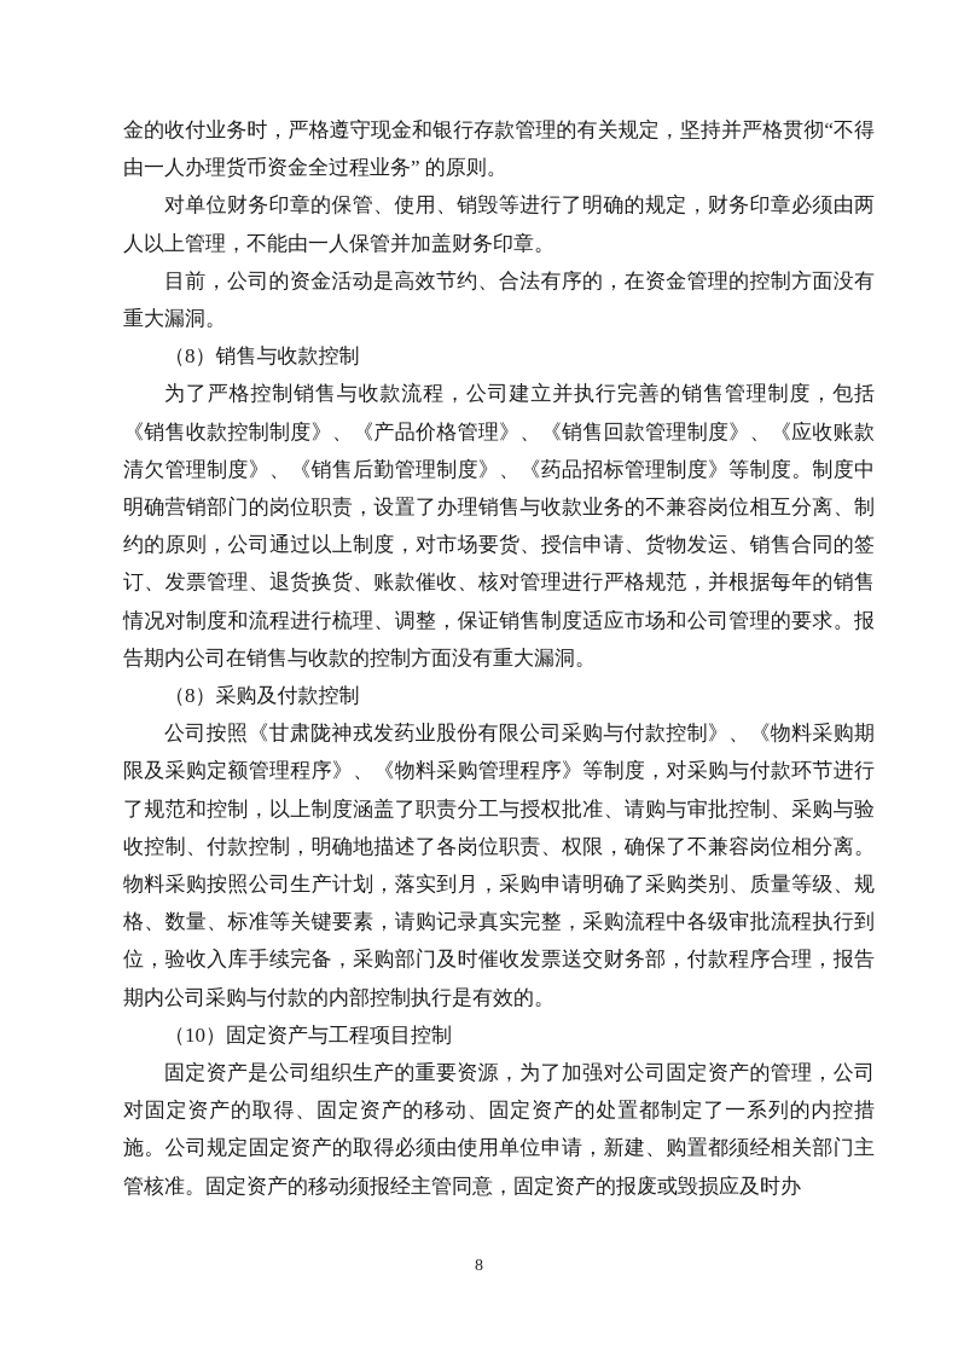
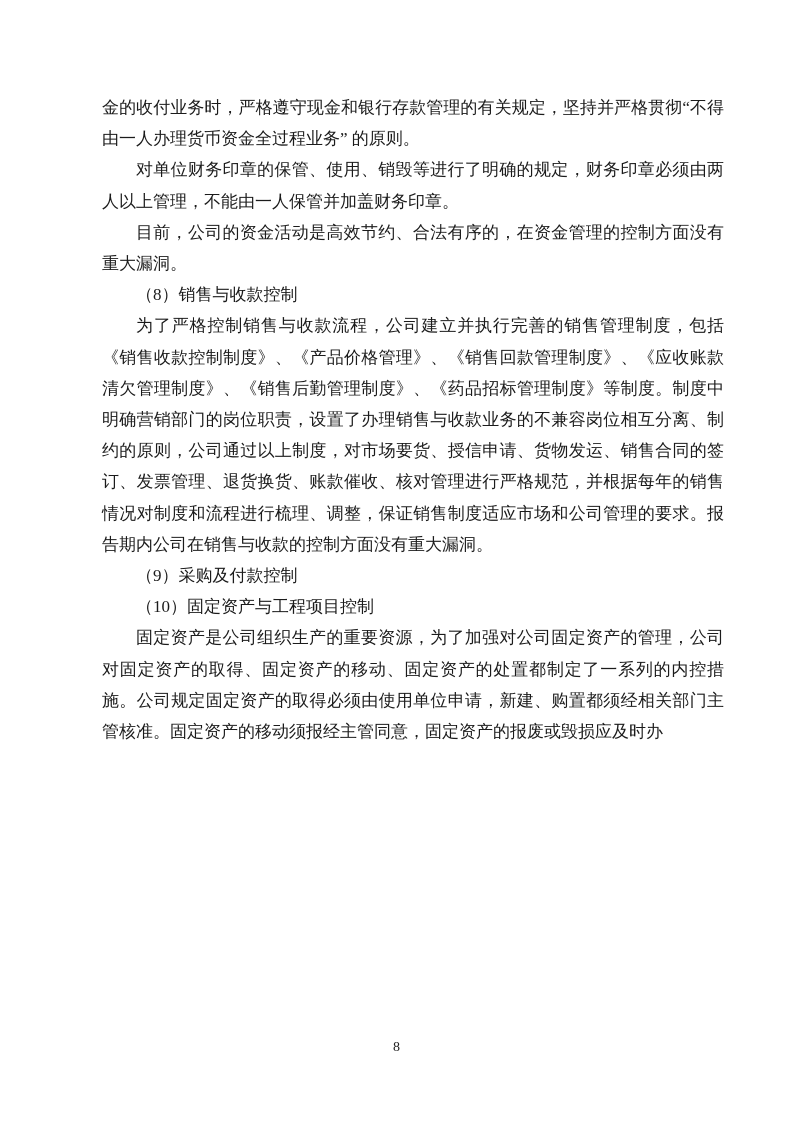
  金的收付业务时，严格遵守现金和银行存款管理的有关规定，坚持并严格贯彻“不得由一人办理货币资金全过程业务” 的原则。
  对单位财务印章的保管、使用、销毁等进行了明确的规定，财务印章必须由两人以上管理，不能由一人保管并加盖财务印章。
  目前，公司的资金活动是高效节约、合法有序的，在资金管理的控制方面没有重大漏洞。
  （8）销售与收款控制
  为了严格控制销售与收款流程，公司建立并执行完善的销售管理制度，包括《销售收款控制制度》、《产品价格管理》、《销售回款管理制度》、《应收账款清欠管理制度》、《销售后勤管理制度》、《药品招标管理制度》等制度。制度中明确营销部门的岗位职责，设置了办理销售与收款业务的不兼容岗位相互分离、制约的原则，公司通过以上制度，对市场要货、授信申请、货物发运、销售合同的签订、发票管理、退货换货、账款催收、核对管理进行严格规范，并根据每年的销售情况对制度和流程进行梳理、调整，保证销售制度适应市场和公司管理的要求。报告期内公司在销售与收款的控制方面没有重大漏洞。
- （8）采购及付款控制
+ （9）采购及付款控制
- 公司按照《甘肃陇神戎发药业股份有限公司采购与付款控制》、《物料采购期限及采购定额管理程序》、《物料采购管理程序》等制度，对采购与付款环节进行了规范和控制，以上制度涵盖了职责分工与授权批准、请购与审批控制、采购与验收控制、付款控制，明确地描述了各岗位职责、权限，确保了不兼容岗位相分离。物料采购按照公司生产计划，落实到月，采购申请明确了采购类别、质量等级、规格、数量、标准等关键要素，请购记录真实完整，采购流程中各级审批流程执行到位，验收入库手续完备，采购部门及时催收发票送交财务部，付款程序合理，报告期内公司采购与付款的内部控制执行是有效的。
  （10）固定资产与工程项目控制
  固定资产是公司组织生产的重要资源，为了加强对公司固定资产的管理，公司对固定资产的取得、固定资产的移动、固定资产的处置都制定了一系列的内控措施。公司规定固定资产的取得必须由使用单位申请，新建、购置都须经相关部门主管核准。固定资产的移动须报经主管同意，固定资产的报废或毁损应及时办
  8
